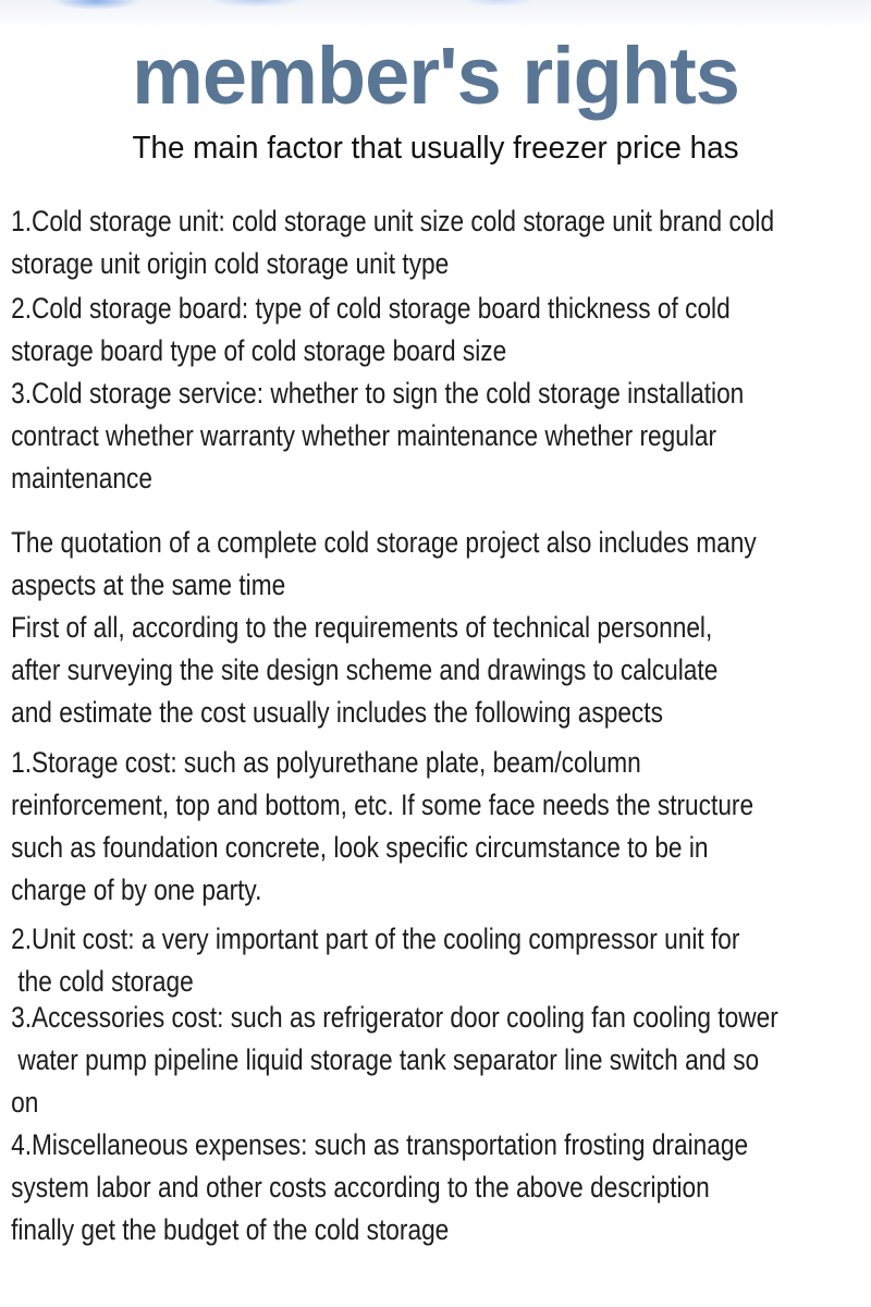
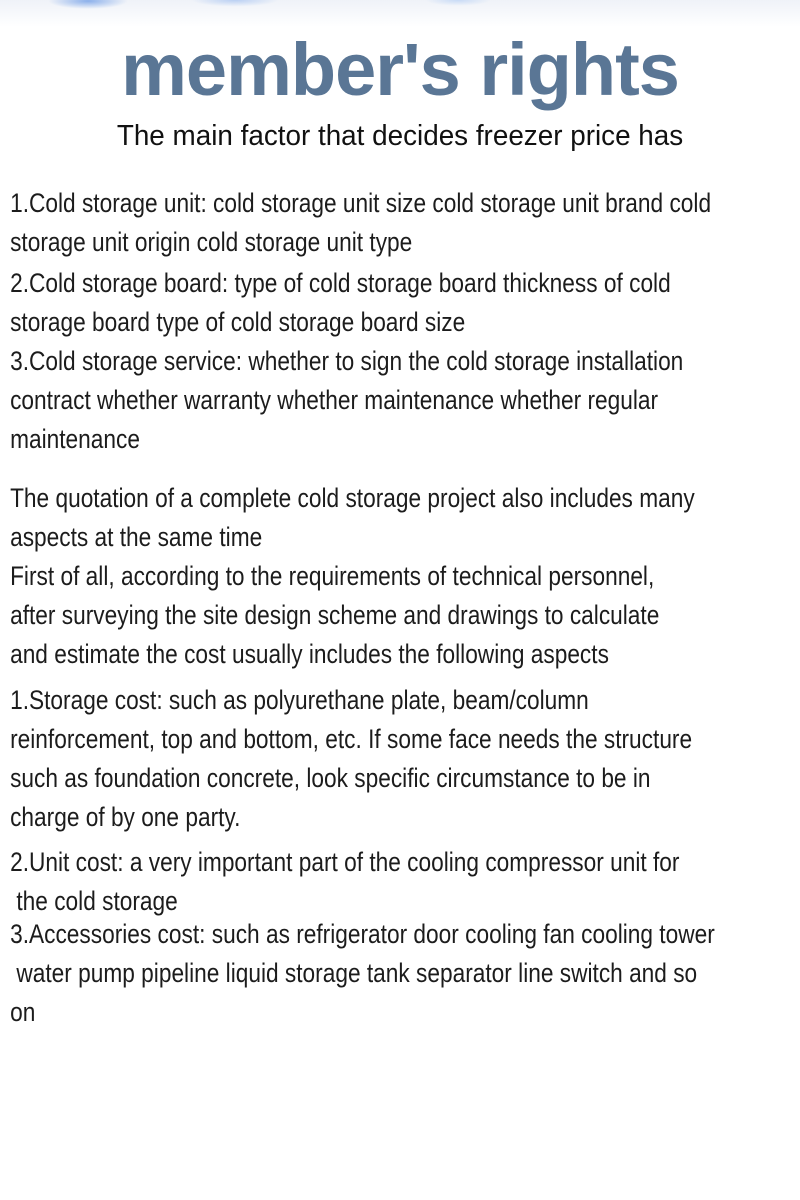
  member's rights
- The main factor that usually freezer price has
+ The main factor that decides freezer price has
  1.Cold storage unit: cold storage unit size cold storage unit brand cold
  storage unit origin cold storage unit type
  2.Cold storage board: type of cold storage board thickness of cold
  storage board type of cold storage board size
  3.Cold storage service: whether to sign the cold storage installation
  contract whether warranty whether maintenance whether regular
  maintenance
  The quotation of a complete cold storage project also includes many
  aspects at the same time
  First of all, according to the requirements of technical personnel,
  after surveying the site design scheme and drawings to calculate
  and estimate the cost usually includes the following aspects
  1.Storage cost: such as polyurethane plate, beam/column
  reinforcement, top and bottom, etc. If some face needs the structure
  such as foundation concrete, look specific circumstance to be in
  charge of by one party.
  2.Unit cost: a very important part of the cooling compressor unit for
  the cold storage
  3.Accessories cost: such as refrigerator door cooling fan cooling tower
  water pump pipeline liquid storage tank separator line switch and so
  on
- 4.Miscellaneous expenses: such as transportation frosting drainage
- system labor and other costs according to the above description
- finally get the budget of the cold storage
